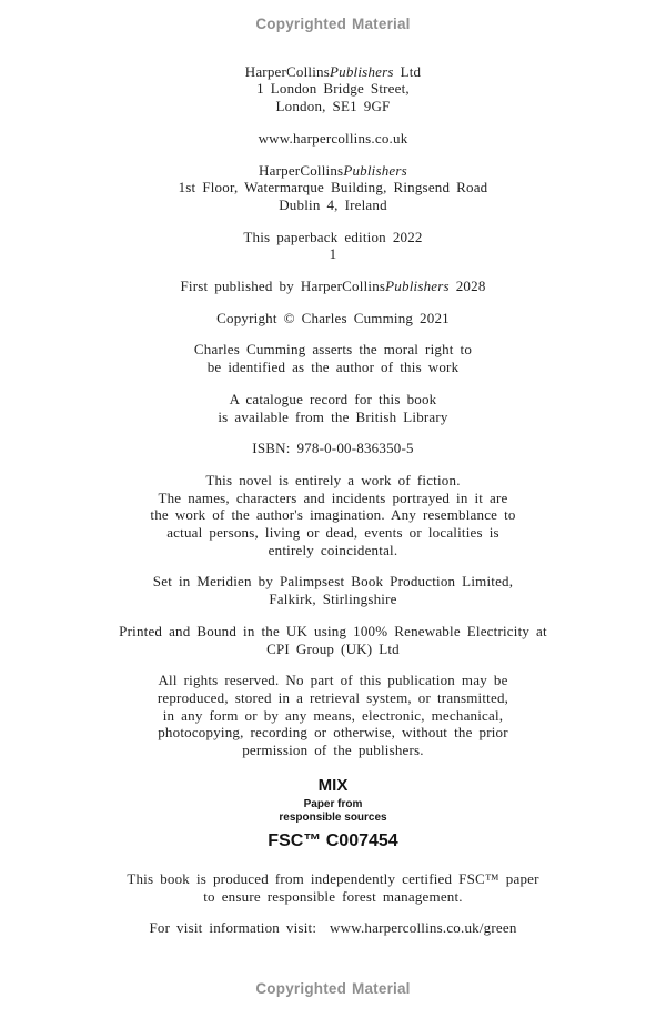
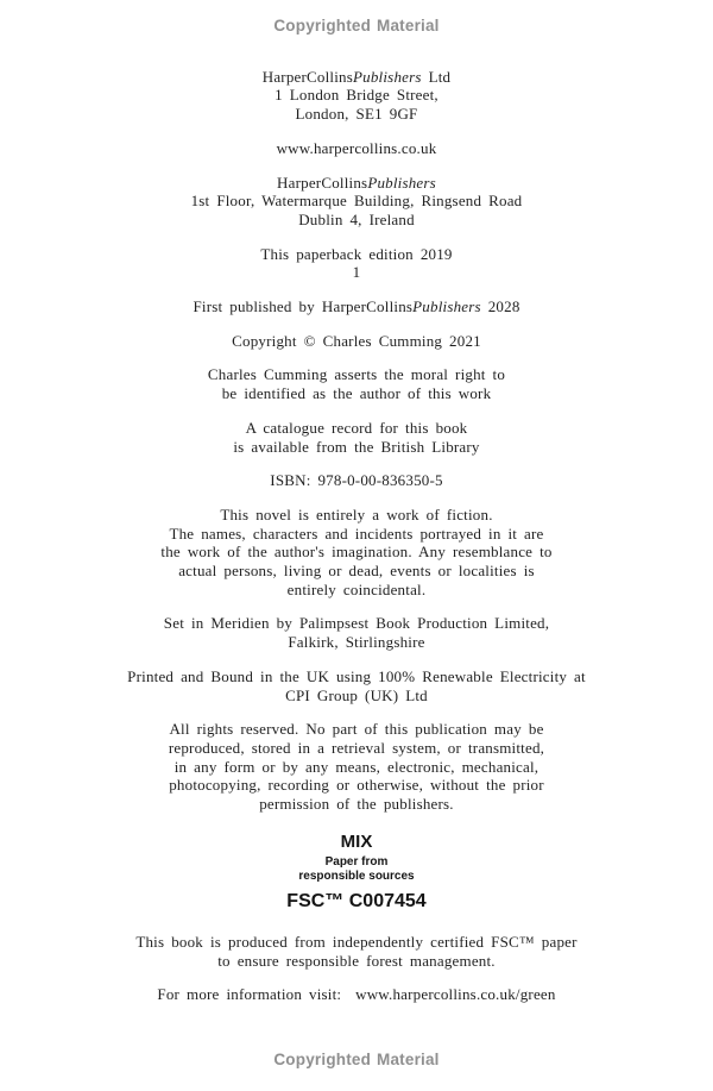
  Copyrighted Material
  HarperCollinsPublishers Ltd
  1 London Bridge Street,
  London, SE1 9GF
  www.harpercollins.co.uk
  HarperCollinsPublishers
  1st Floor, Watermarque Building, Ringsend Road
  Dublin 4, Ireland
- This paperback edition 2022
+ This paperback edition 2019
  1
  First published by HarperCollinsPublishers 2028
  Copyright © Charles Cumming 2021
  Charles Cumming asserts the moral right to
  be identified as the author of this work
  A catalogue record for this book
  is available from the British Library
  ISBN: 978-0-00-836350-5
  This novel is entirely a work of fiction.
  The names, characters and incidents portrayed in it are
  the work of the author's imagination. Any resemblance to
  actual persons, living or dead, events or localities is
  entirely coincidental.
  Set in Meridien by Palimpsest Book Production Limited,
  Falkirk, Stirlingshire
  Printed and Bound in the UK using 100% Renewable Electricity at
  CPI Group (UK) Ltd
  All rights reserved. No part of this publication may be
  reproduced, stored in a retrieval system, or transmitted,
  in any form or by any means, electronic, mechanical,
  photocopying, recording or otherwise, without the prior
  permission of the publishers.
  MIX
  Paper from
  responsible sources
  FSC™ C007454
  This book is produced from independently certified FSC™ paper
  to ensure responsible forest management.
- For visit information visit: www.harpercollins.co.uk/green
+ For more information visit: www.harpercollins.co.uk/green
  Copyrighted Material
